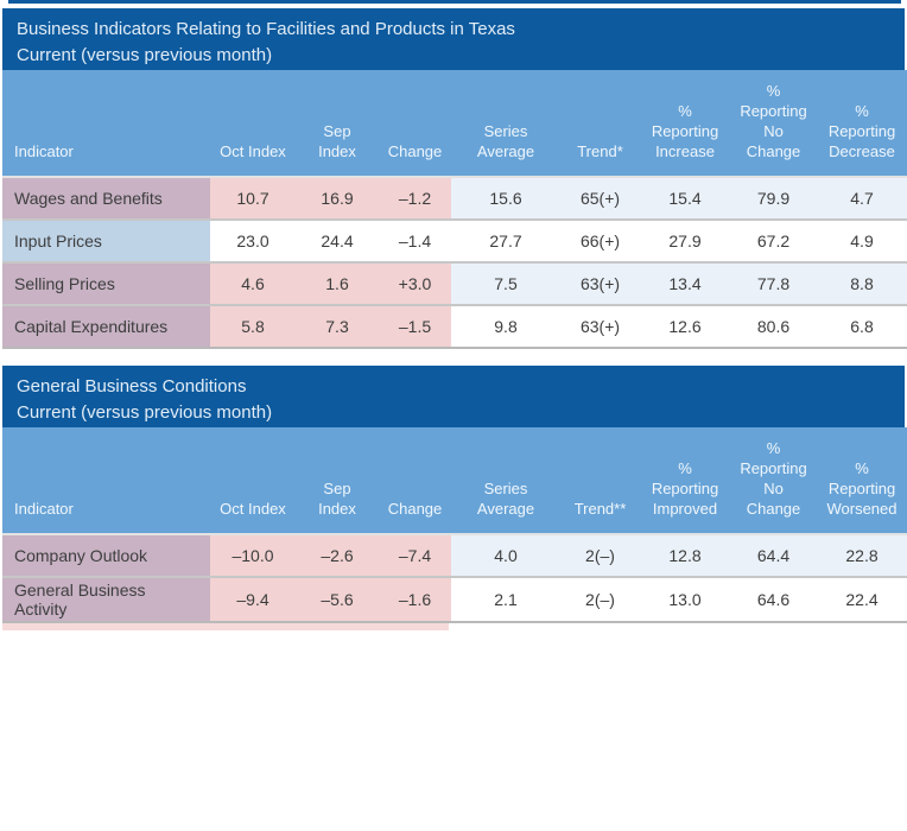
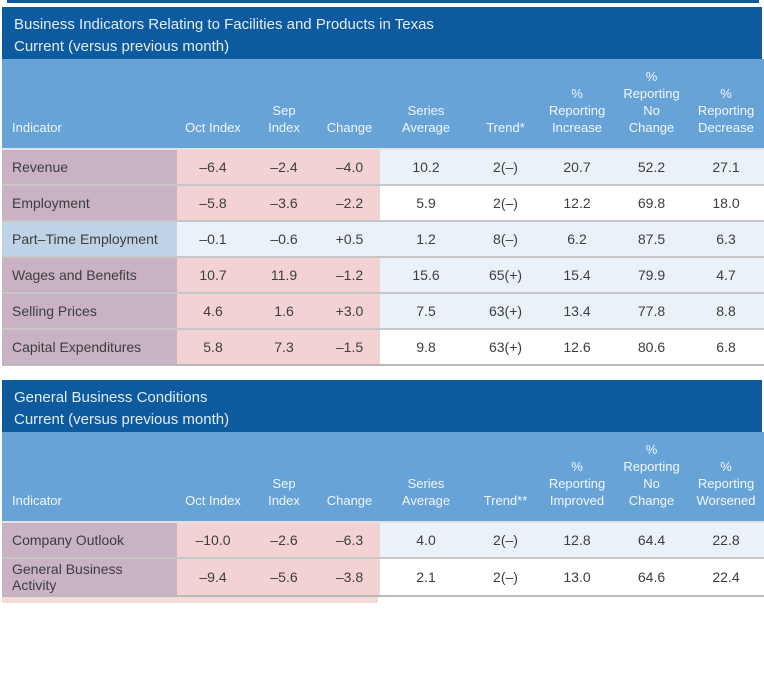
  Business Indicators Relating to Facilities and Products in Texas
  Current (versus previous month)
  Indicator	Oct Index	Sep Index	Change	Series Average	Trend*	% Reporting Increase	% Reporting No Change	% Reporting Decrease
+ Revenue	–6.4	–2.4	–4.0	10.2	2(–)	20.7	52.2	27.1
+ Employment	–5.8	–3.6	–2.2	5.9	2(–)	12.2	69.8	18.0
+ Part–Time Employment	–0.1	–0.6	+0.5	1.2	8(–)	6.2	87.5	6.3
- Wages and Benefits	10.7	16.9	–1.2	15.6	65(+)	15.4	79.9	4.7
+ Wages and Benefits	10.7	11.9	–1.2	15.6	65(+)	15.4	79.9	4.7
- Input Prices	23.0	24.4	–1.4	27.7	66(+)	27.9	67.2	4.9
  Selling Prices	4.6	1.6	+3.0	7.5	63(+)	13.4	77.8	8.8
  Capital Expenditures	5.8	7.3	–1.5	9.8	63(+)	12.6	80.6	6.8
  General Business Conditions
  Current (versus previous month)
  Indicator	Oct Index	Sep Index	Change	Series Average	Trend**	% Reporting Improved	% Reporting No Change	% Reporting Worsened
- Company Outlook	–10.0	–2.6	–7.4	4.0	2(–)	12.8	64.4	22.8
+ Company Outlook	–10.0	–2.6	–6.3	4.0	2(–)	12.8	64.4	22.8
- General Business Activity	–9.4	–5.6	–1.6	2.1	2(–)	13.0	64.6	22.4
+ General Business Activity	–9.4	–5.6	–3.8	2.1	2(–)	13.0	64.6	22.4
